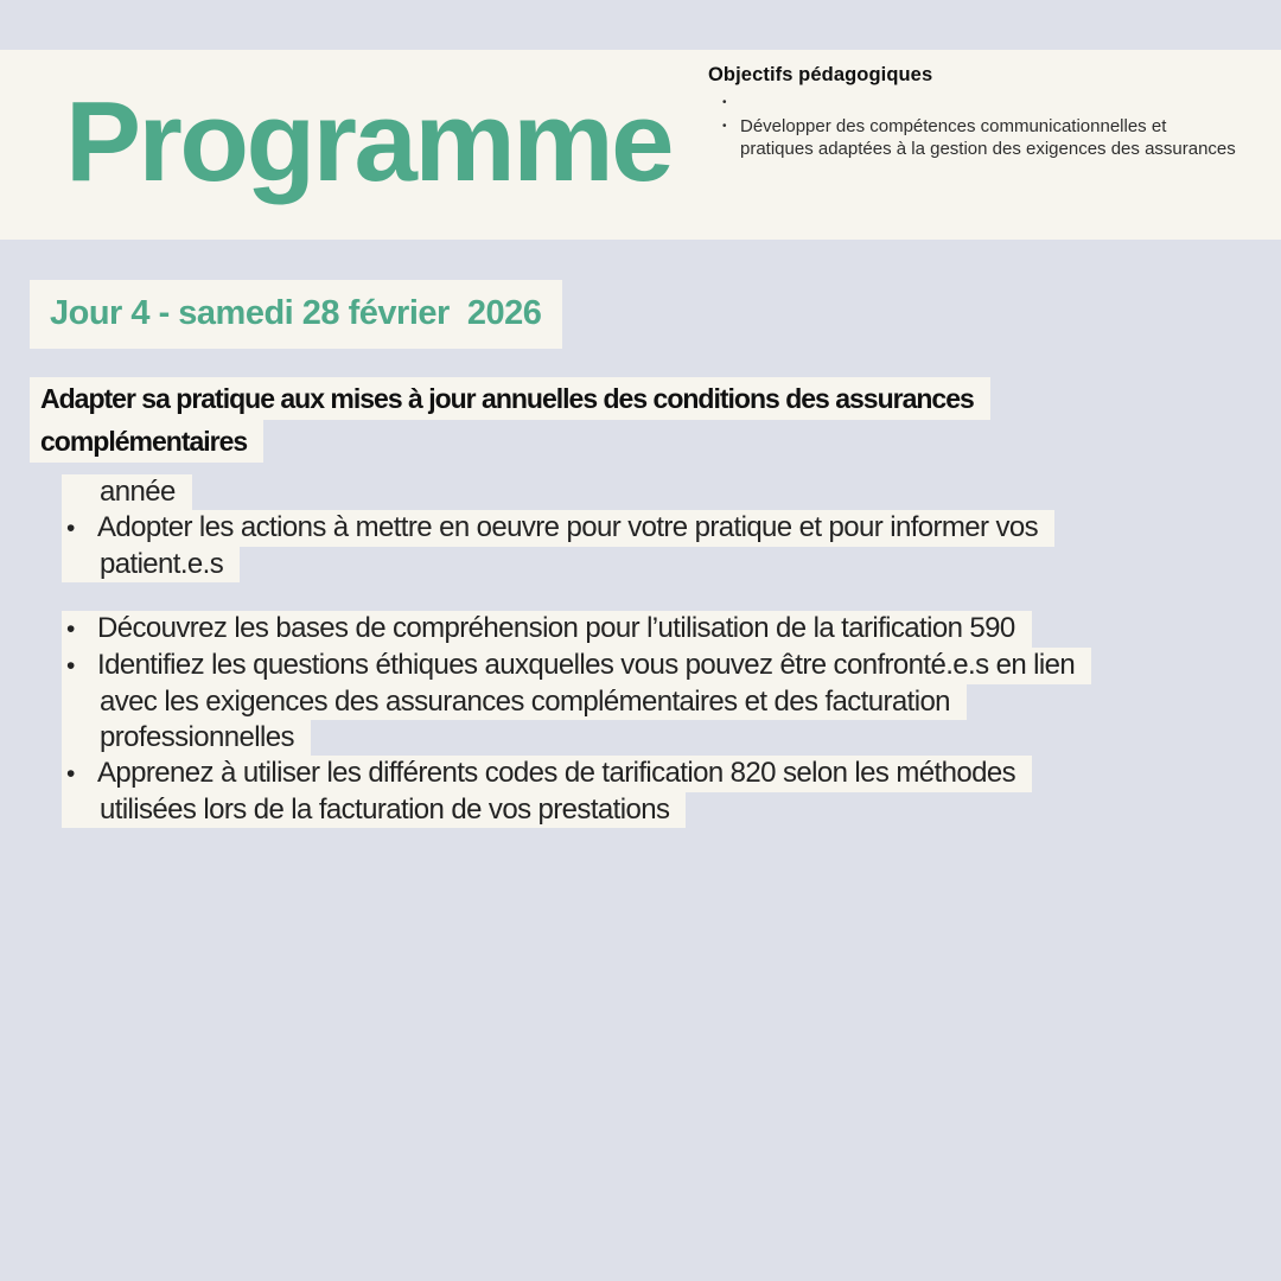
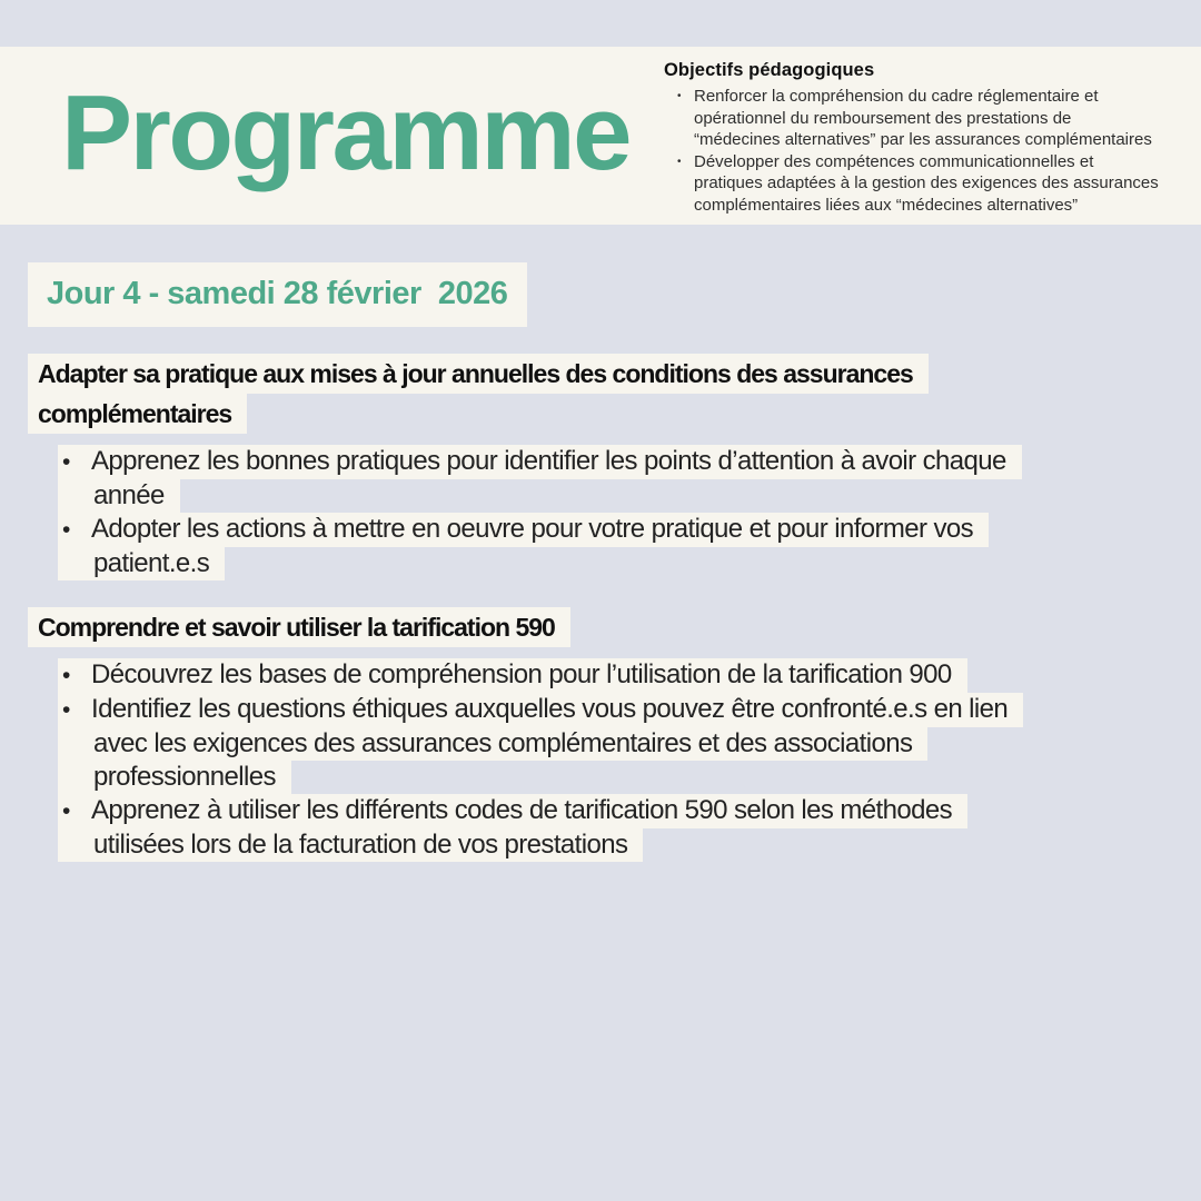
  Programme
  Objectifs pédagogiques
  •
+ Renforcer la compréhension du cadre réglementaire et
+ opérationnel du remboursement des prestations de
+ “médecines alternatives” par les assurances complémentaires
  •
  Développer des compétences communicationnelles et
  pratiques adaptées à la gestion des exigences des assurances
+ complémentaires liées aux “médecines alternatives”
  Jour 4 - samedi 28 février 2026
  Adapter sa pratique aux mises à jour annuelles des conditions des assurances
  complémentaires
+ • Apprenez les bonnes pratiques pour identifier les points d’attention à avoir chaque
  année
  • Adopter les actions à mettre en oeuvre pour votre pratique et pour informer vos
  patient.e.s
+ Comprendre et savoir utiliser la tarification 590
- • Découvrez les bases de compréhension pour l’utilisation de la tarification 590
+ • Découvrez les bases de compréhension pour l’utilisation de la tarification 900
  • Identifiez les questions éthiques auxquelles vous pouvez être confronté.e.s en lien
- avec les exigences des assurances complémentaires et des facturation
+ avec les exigences des assurances complémentaires et des associations
  professionnelles
- • Apprenez à utiliser les différents codes de tarification 820 selon les méthodes
+ • Apprenez à utiliser les différents codes de tarification 590 selon les méthodes
  utilisées lors de la facturation de vos prestations
